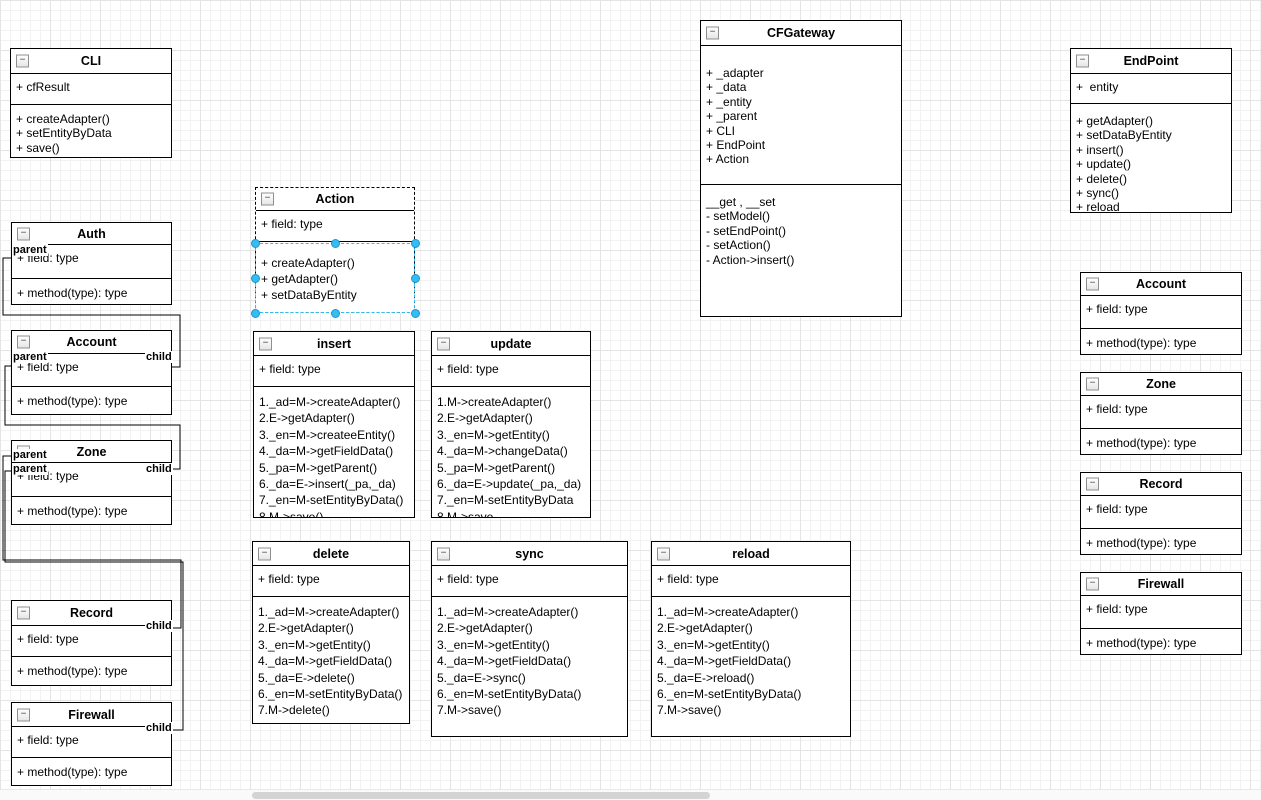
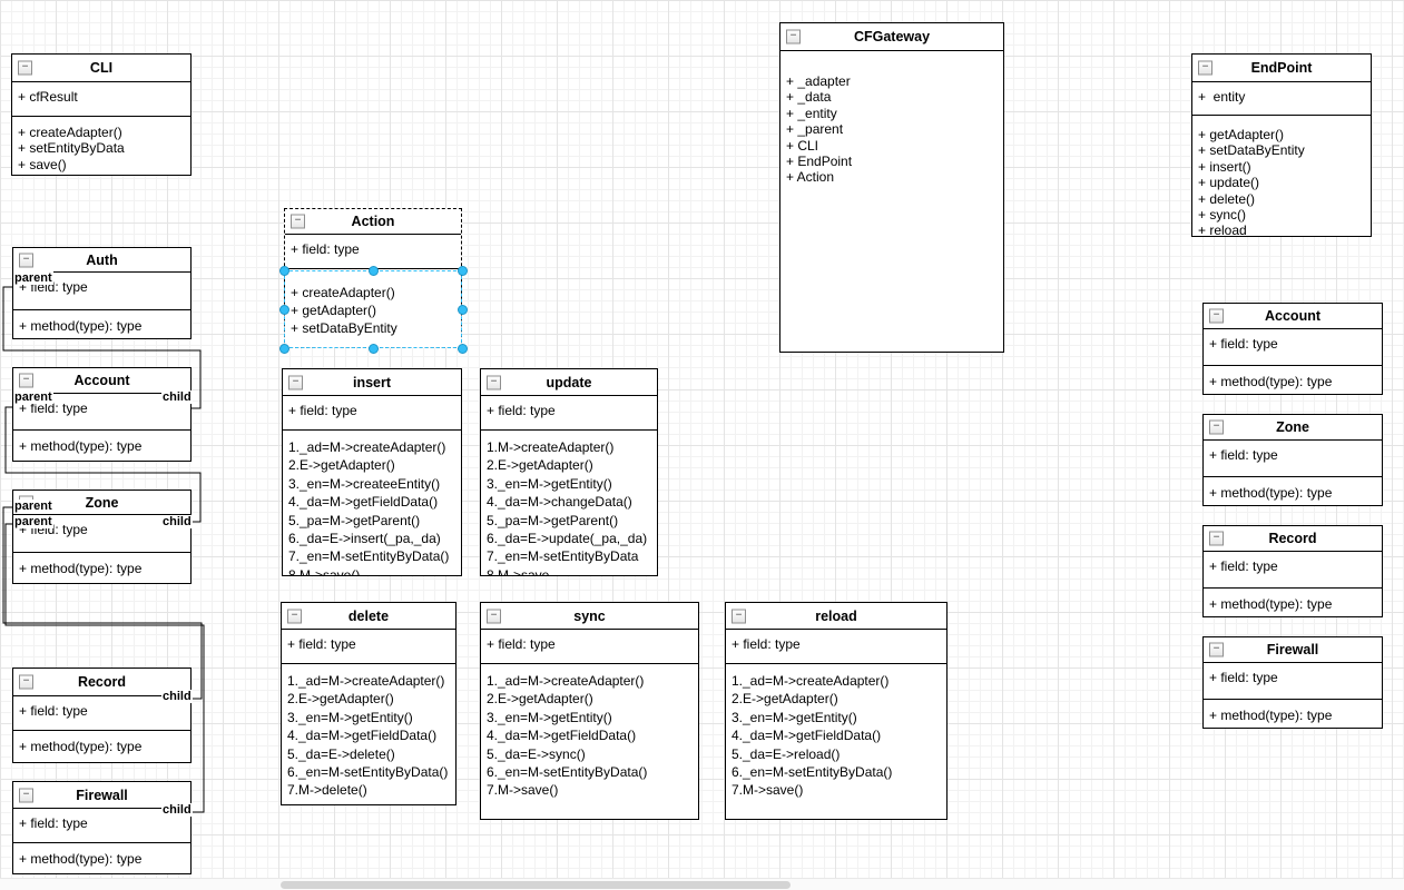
  −
  CLI
  + cfResult
  + createAdapter()
  + setEntityByData
  + save()
  −
  Auth
  + field: type
  + method(type): type
  −
  Account
  + field: type
  + method(type): type
  Zone
  + field: type
  + method(type): type
  −
  Record
  + field: type
  + method(type): type
  −
  Firewall
  + field: type
  + method(type): type
  −
  Action
  + field: type
  + createAdapter()
  + getAdapter()
  + setDataByEntity
  −
  insert
  + field: type
  1._ad=M->createAdapter()
  2.E->getAdapter()
  3._en=M->createeEntity()
  4._da=M->getFieldData()
  5._pa=M->getParent()
  6._da=E->insert(_pa,_da)
  7._en=M-setEntityByData()
  8.M->save()
  −
  update
  + field: type
  1.M->createAdapter()
  2.E->getAdapter()
  3._en=M->getEntity()
  4._da=M->changeData()
  5._pa=M->getParent()
  6._da=E->update(_pa,_da)
  7._en=M-setEntityByData
  8.M->save
  −
  delete
  + field: type
  1._ad=M->createAdapter()
  2.E->getAdapter()
  3._en=M->getEntity()
  4._da=M->getFieldData()
  5._da=E->delete()
  6._en=M-setEntityByData()
  7.M->delete()
  −
  sync
  + field: type
  1._ad=M->createAdapter()
  2.E->getAdapter()
  3._en=M->getEntity()
  4._da=M->getFieldData()
  5._da=E->sync()
  6._en=M-setEntityByData()
  7.M->save()
  −
  reload
  + field: type
  1._ad=M->createAdapter()
  2.E->getAdapter()
  3._en=M->getEntity()
  4._da=M->getFieldData()
  5._da=E->reload()
  6._en=M-setEntityByData()
  7.M->save()
  −
  CFGateway
  + _adapter
  + _data
  + _entity
  + _parent
  + CLI
  + EndPoint
  + Action
- __get , __set
- - setModel()
- - setEndPoint()
- - setAction()
- - Action->insert()
  −
  EndPoint
  + entity
  + getAdapter()
  + setDataByEntity
  + insert()
  + update()
  + delete()
  + sync()
  + reload
  −
  Account
  + field: type
  + method(type): type
  −
  Zone
  + field: type
  + method(type): type
  −
  Record
  + field: type
  + method(type): type
  −
  Firewall
  + field: type
  + method(type): type
  parent
  parent
  child
  parent
  parent
  child
  child
  child
